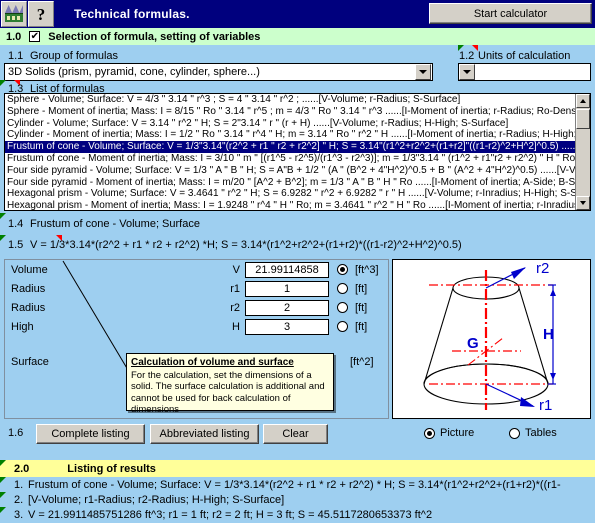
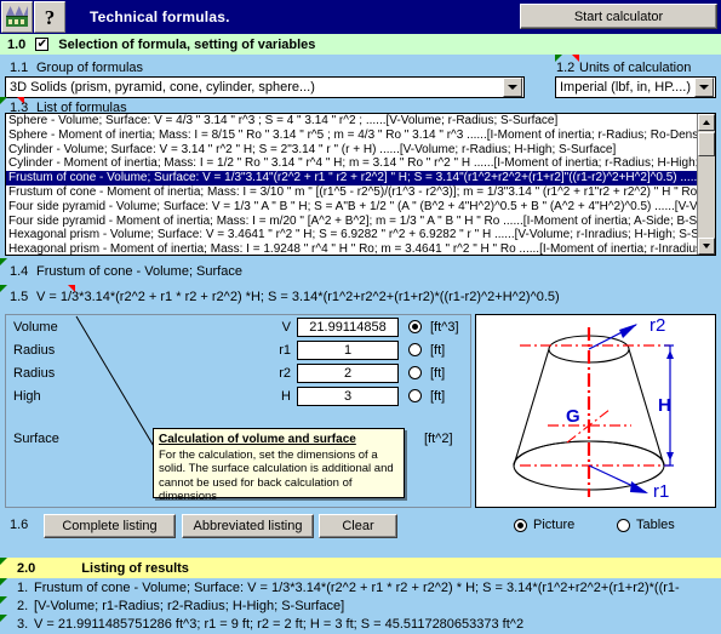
  ?
  Technical formulas.
  Start calculator
  1.0
  ✔
  Selection of formula, setting of variables
  1.1
  Group of formulas
  1.2
  Units of calculation
  3D Solids (prism, pyramid, cone, cylinder, sphere...)
+ Imperial (lbf, in, HP....)
  1.3
  List of formulas
  Sphere - Volume; Surface: V = 4/3 " 3.14 " r^3 ; S = 4 " 3.14 " r^2 ; ......[V-Volume; r-Radius; S-Surface]
  Sphere - Moment of inertia; Mass: I = 8/15 " Ro " 3.14 " r^5 ; m = 4/3 " Ro " 3.14 " r^3 ......[I-Moment of inertia; r-Radius; Ro-Dens
  Cylinder - Volume; Surface: V = 3.14 " r^2 " H; S = 2"3.14 " r " (r + H) ......[V-Volume; r-Radius; H-High; S-Surface]
  Cylinder - Moment of inertia; Mass: I = 1/2 " Ro " 3.14 " r^4 " H; m = 3.14 " Ro " r^2 " H ......[I-Moment of inertia; r-Radius; H-High
  Frustum of cone - Volume; Surface: V = 1/3"3.14"(r2^2 + r1 " r2 + r2^2] " H; S = 3.14"(r1^2+r2^2+(r1+r2]"((r1-r2)^2+H^2]^0.5) .....
  Frustum of cone - Moment of inertia; Mass: I = 3/10 " m " [(r1^5 - r2^5)/(r1^3 - r2^3)]; m = 1/3"3.14 " (r1^2 + r1"r2 + r2^2) " H " Ro
  Four side pyramid - Volume; Surface: V = 1/3 " A " B " H; S = A"B + 1/2 " (A " (B^2 + 4"H^2)^0.5 + B " (A^2 + 4"H^2)^0.5) ......[V-V
  Four side pyramid - Moment of inertia; Mass: I = m/20 " [A^2 + B^2]; m = 1/3 " A " B " H " Ro ......[I-Moment of inertia; A-Side; B-S
  Hexagonal prism - Volume; Surface: V = 3.4641 " r^2 " H; S = 6.9282 " r^2 + 6.9282 " r " H ......[V-Volume; r-Inradius; H-High; S-S
  Hexagonal prism - Moment of inertia; Mass: I = 1.9248 " r^4 " H " Ro; m = 3.4641 " r^2 " H " Ro ......[I-Moment of inertia; r-Inradiu
  1.4
  Frustum of cone - Volume; Surface
  1.5
  V = 1/3*3.14*(r2^2 + r1 * r2 + r2^2) *H; S = 3.14*(r1^2+r2^2+(r1+r2)*((r1-r2)^2+H^2)^0.5)
  Volume
  V
  21.99114858
  [ft^3]
  Radius
  r1
  1
  [ft]
  Radius
  r2
  2
  [ft]
  High
  H
  3
  [ft]
  Surface
  [ft^2]
  Calculation of volume and surface
  For the calculation, set the dimensions of a solid. The surface calculation is additional and cannot be used for back calculation of dimensions
  r2
  r1
  H
  G
  1.6
  Complete listing
  Abbreviated listing
  Clear
  Picture
  Tables
  2.0
  Listing of results
  1.
  Frustum of cone - Volume; Surface: V = 1/3*3.14*(r2^2 + r1 * r2 + r2^2) * H; S = 3.14*(r1^2+r2^2+(r1+r2)*((r1-
  2.
  [V-Volume; r1-Radius; r2-Radius; H-High; S-Surface]
  3.
- V = 21.9911485751286 ft^3; r1 = 1 ft; r2 = 2 ft; H = 3 ft; S = 45.5117280653373 ft^2
+ V = 21.9911485751286 ft^3; r1 = 9 ft; r2 = 2 ft; H = 3 ft; S = 45.5117280653373 ft^2
